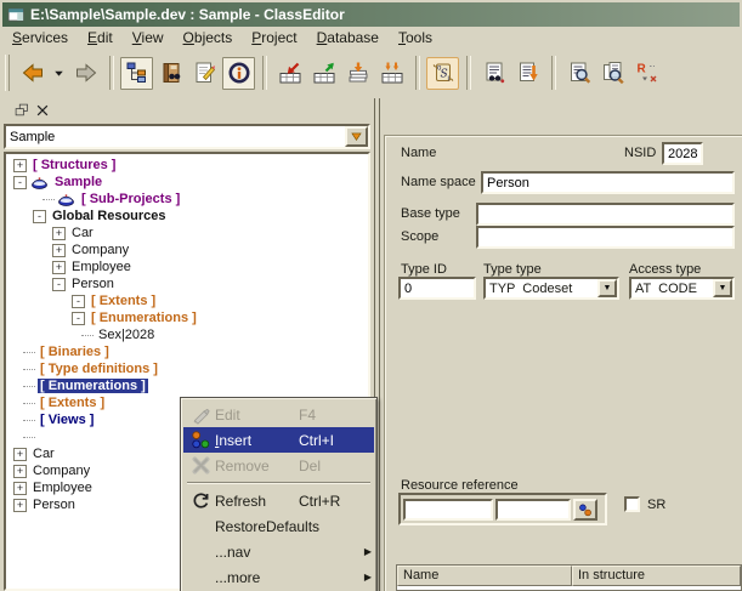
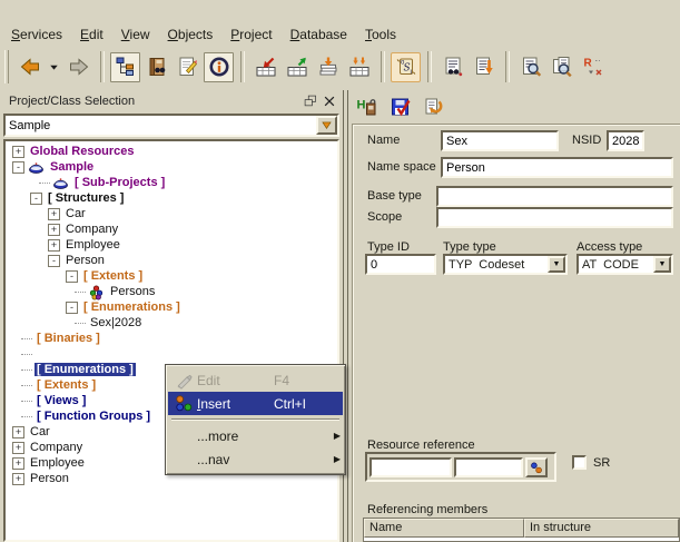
- E:\Sample\Sample.dev : Sample - ClassEditor
  Services
  Edit
  View
  Objects
  Project
  Database
  Tools
  S
  R
+ Project/Class Selection
  Sample
  +
- [ Structures ]
+ Global Resources
  -
  Sample
  [ Sub-Projects ]
  -
- Global Resources
+ [ Structures ]
  +
  Car
  +
  Company
  +
  Employee
  -
  Person
  -
  [ Extents ]
+ Persons
  -
  [ Enumerations ]
  Sex|2028
  [ Binaries ]
- [ Type definitions ]
  [ Enumerations ]
  [ Extents ]
  [ Views ]
+ [ Function Groups ]
  +
  Car
  +
  Company
  +
  Employee
  +
  Person
+ H
  Name
+ Sex
  NSID
  2028
  Name space
  Person
  Base type
  Scope
  Type ID
  0
  Type type
  TYP Codeset
  Access type
  AT CODE
  Resource reference
  SR
+ Referencing members
  Name
  In structure
  Edit
  F4
  Insert
  Ctrl+I
- Remove
- Del
- Refresh
- Ctrl+R
- RestoreDefaults
- ...nav
+ ...more
  ▶
- ...more
+ ...nav
  ▶
